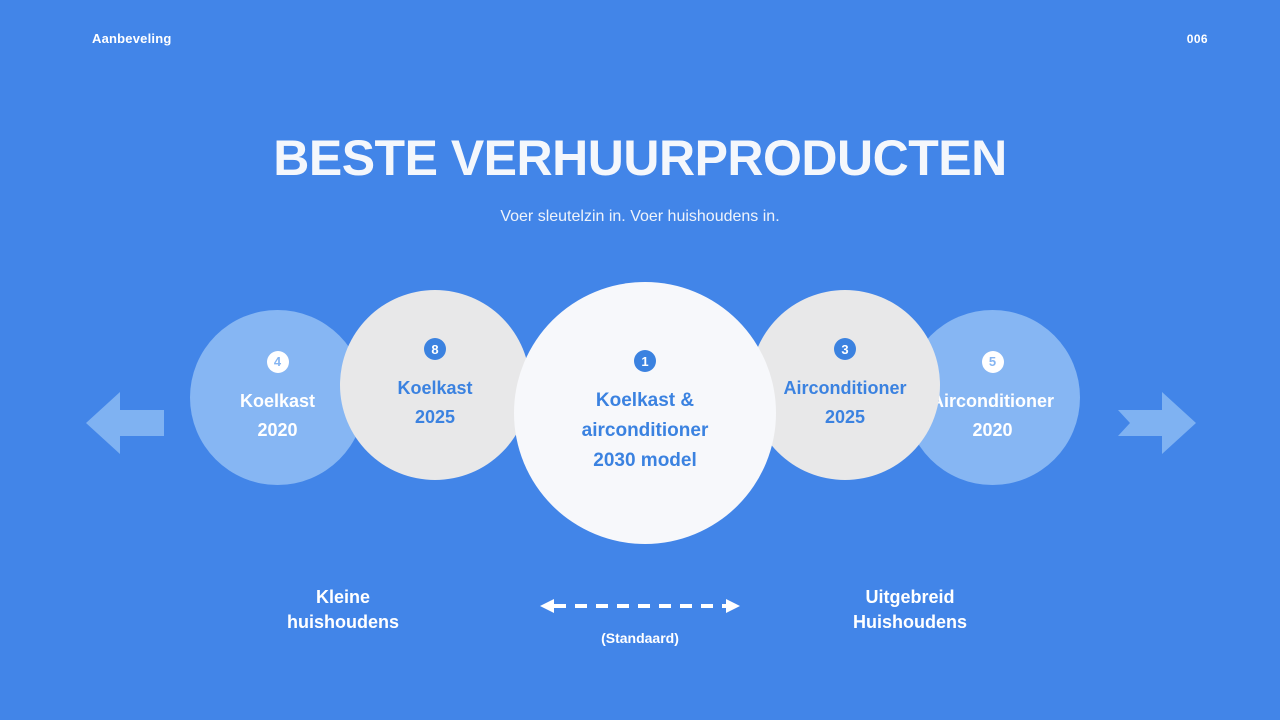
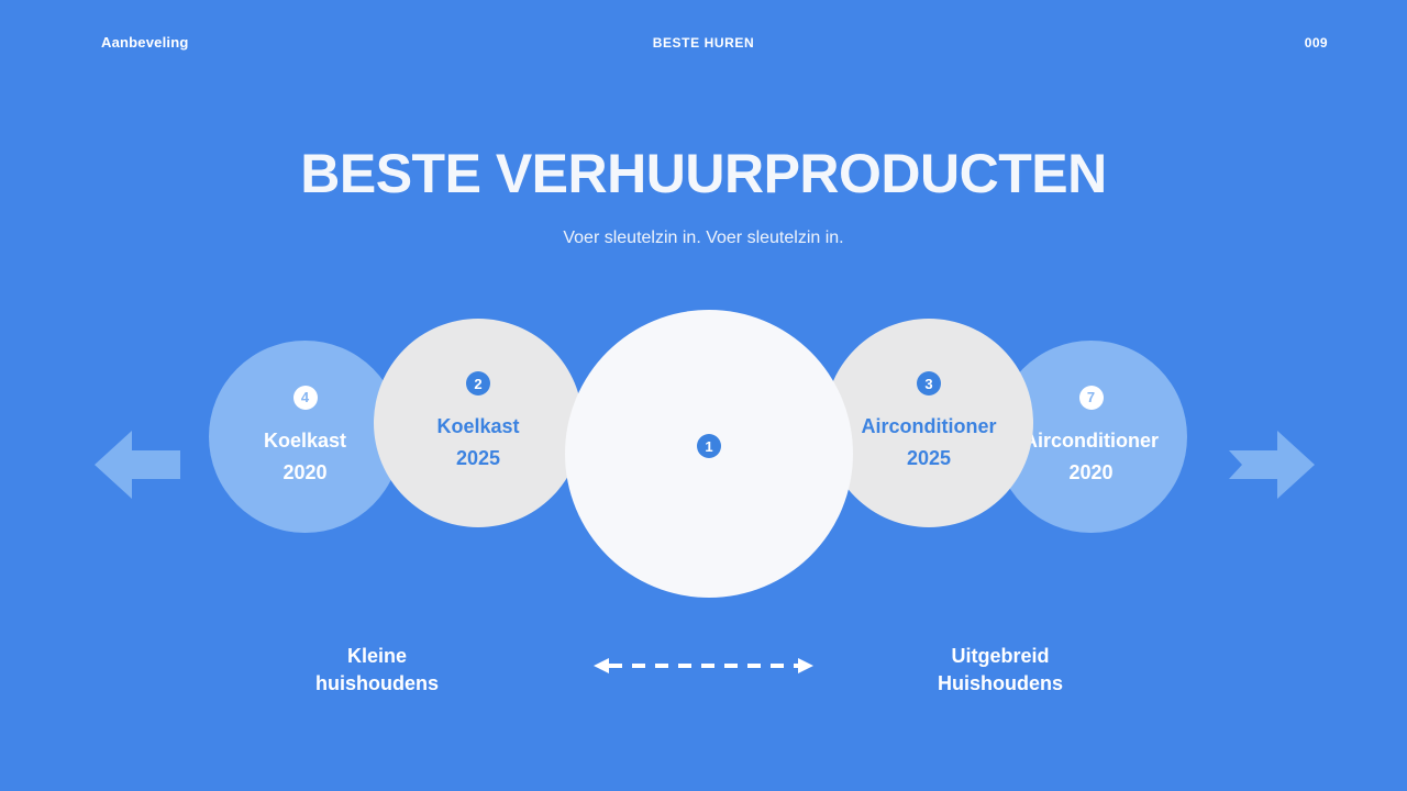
  Aanbeveling
+ BESTE HUREN
- 006
+ 009
  BESTE VERHUURPRODUCTEN
- Voer sleutelzin in. Voer huishoudens in.
+ Voer sleutelzin in. Voer sleutelzin in.
  4
  Koelkast
  2020
- 5
+ 7
  irconditioner
  2020
- 8
+ 2
  Koelkast
  2025
  3
  Airconditioner
  2025
  1
- Koelkast &
- airconditioner
- 2030 model
  Kleine
  huishoudens
  Uitgebreid
  Huishoudens
- (Standaard)
